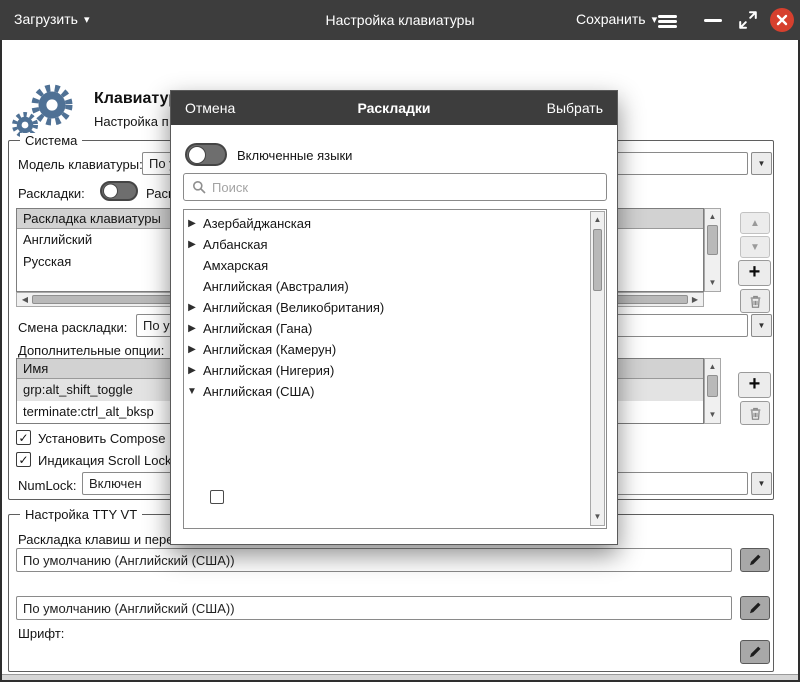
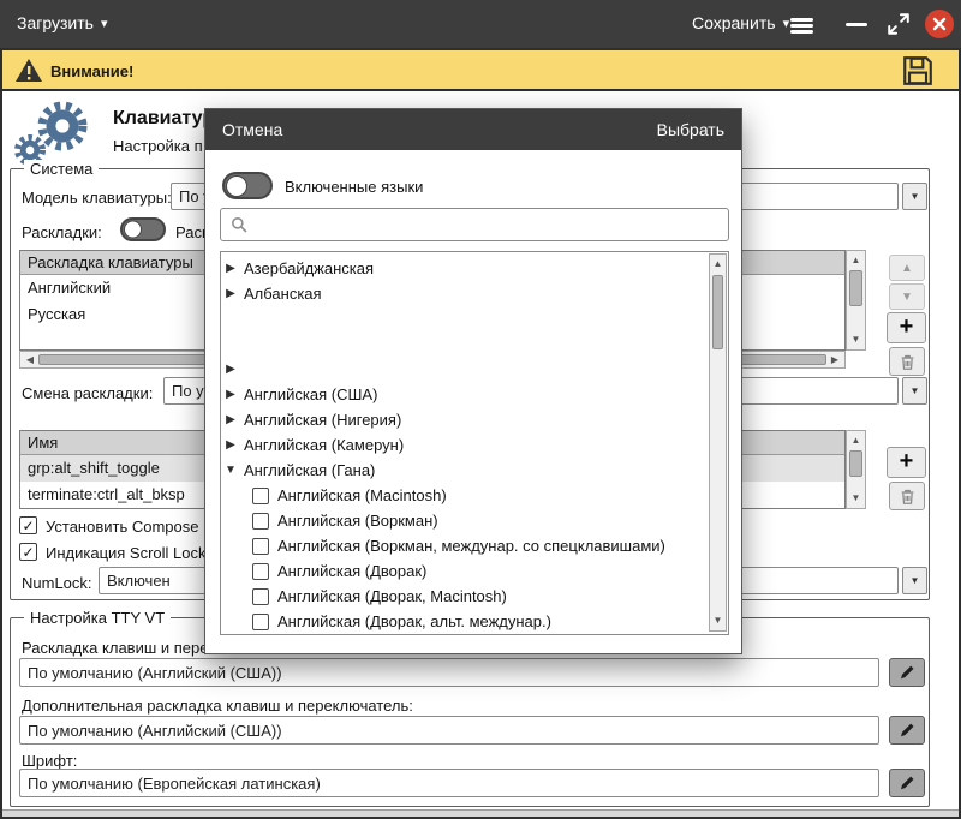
  Загрузить
  ▾
- Настройка клавиатуры
  Сохранить
  ▾
+ Внимание!
  Клавиату
  Настройка п
  Система
  Модель клавиатуры:
  ▼
  Раскладки:
  Раскладка клавиатуры
  Английский
  Русская
  ▲
  ▼
  ◀
  ▶
  ▲
  ▼
  +
  Смена раскладки:
  По у
  ▼
- Дополнительные опции:
  Имя
  grp:alt_shift_toggle
  terminate:ctrl_alt_bksp
  ▲
  ▼
  +
  ✓
  Установить Compose
  ✓
  Индикация Scroll Lock
  NumLock:
  Включен
  ▼
  Настройка TTY VT
  По умолчанию (Английский (США))
+ Дополнительная раскладка клавиш и переключатель:
  По умолчанию (Английский (США))
  Шрифт:
+ По умолчанию (Европейская латинская)
  Отмена
- Раскладки
  Выбрать
  Включенные языки
- Поиск
  ▶
  Азербайджанская
  ▶
  Албанская
- Амхарская
- Английская (Австралия)
  ▶
- Английская (Великобритания)
  ▶
- Английская (Гана)
+ Английская (США)
  ▶
- Английская (Камерун)
+ Английская (Нигерия)
  ▶
- Английская (Нигерия)
+ Английская (Камерун)
  ▼
- Английская (США)
+ Английская (Гана)
+ Английская (Macintosh)
+ Английская (Воркман)
+ Английская (Воркман, междунар. со спецклавишами)
+ Английская (Дворак)
+ Английская (Дворак, Macintosh)
+ Английская (Дворак, альт. междунар.)
  ▲
  ▼
